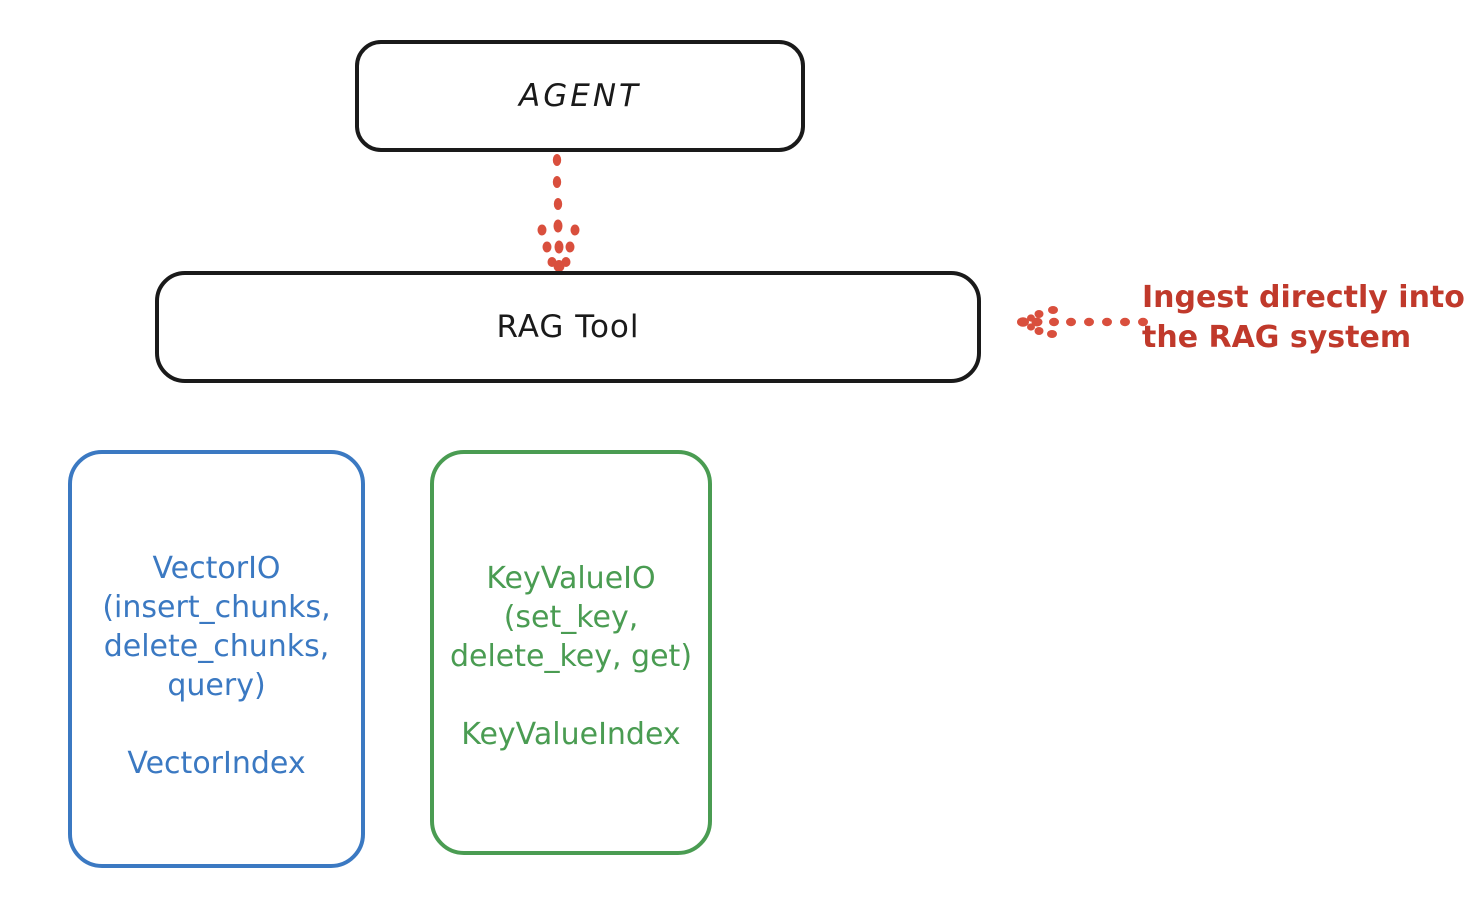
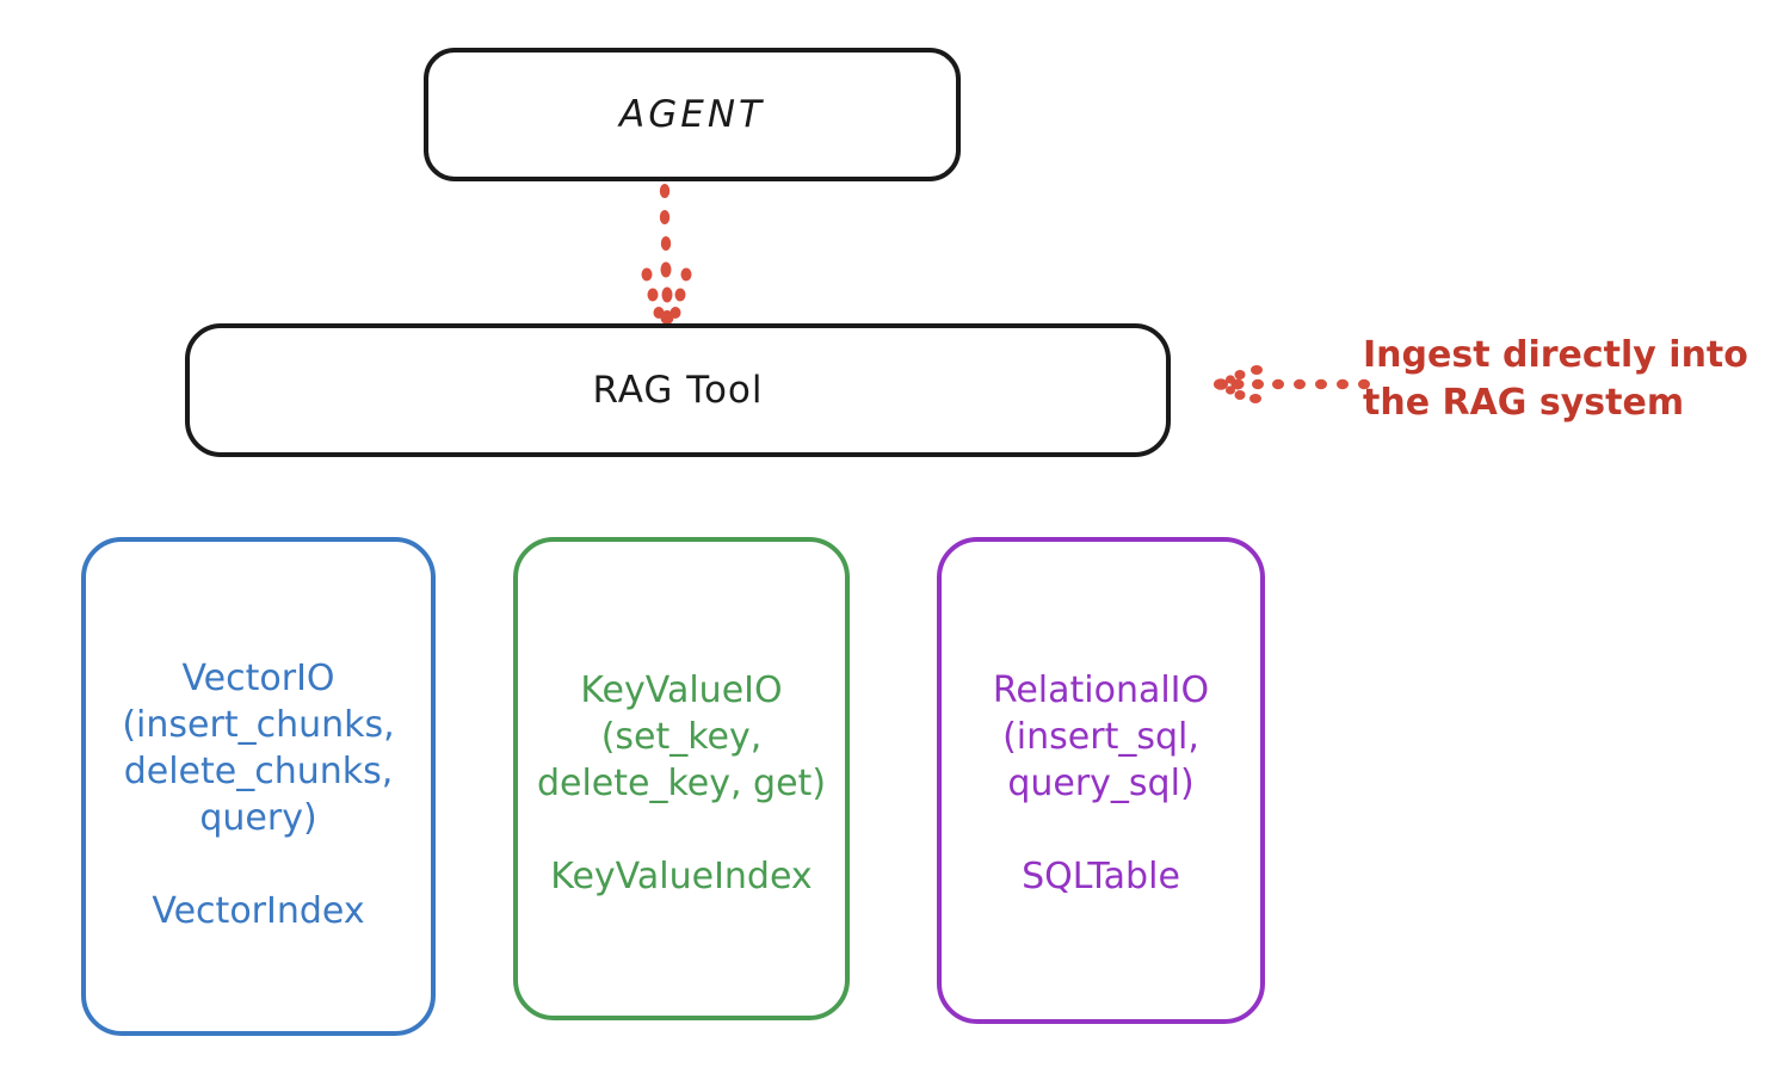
  AGENT
  RAG Tool
  Ingest directly into
  the RAG system
  VectorIO
  (insert_chunks,
  delete_chunks,
  query)
  VectorIndex
  KeyValueIO
  (set_key,
  delete_key, get)
  KeyValueIndex
+ RelationalIO
+ (insert_sql,
+ query_sql)
+ SQLTable
